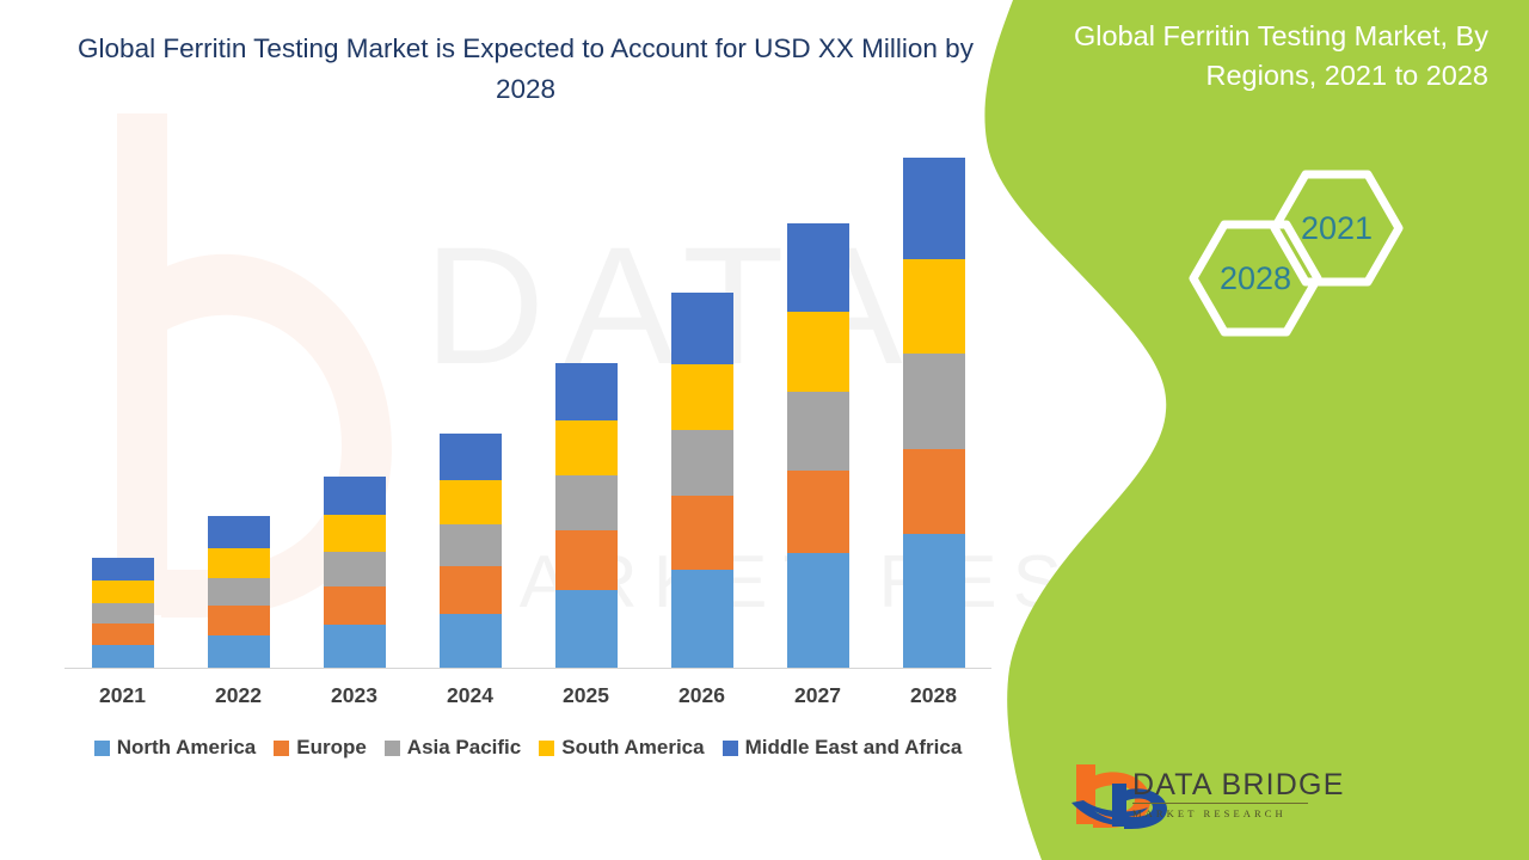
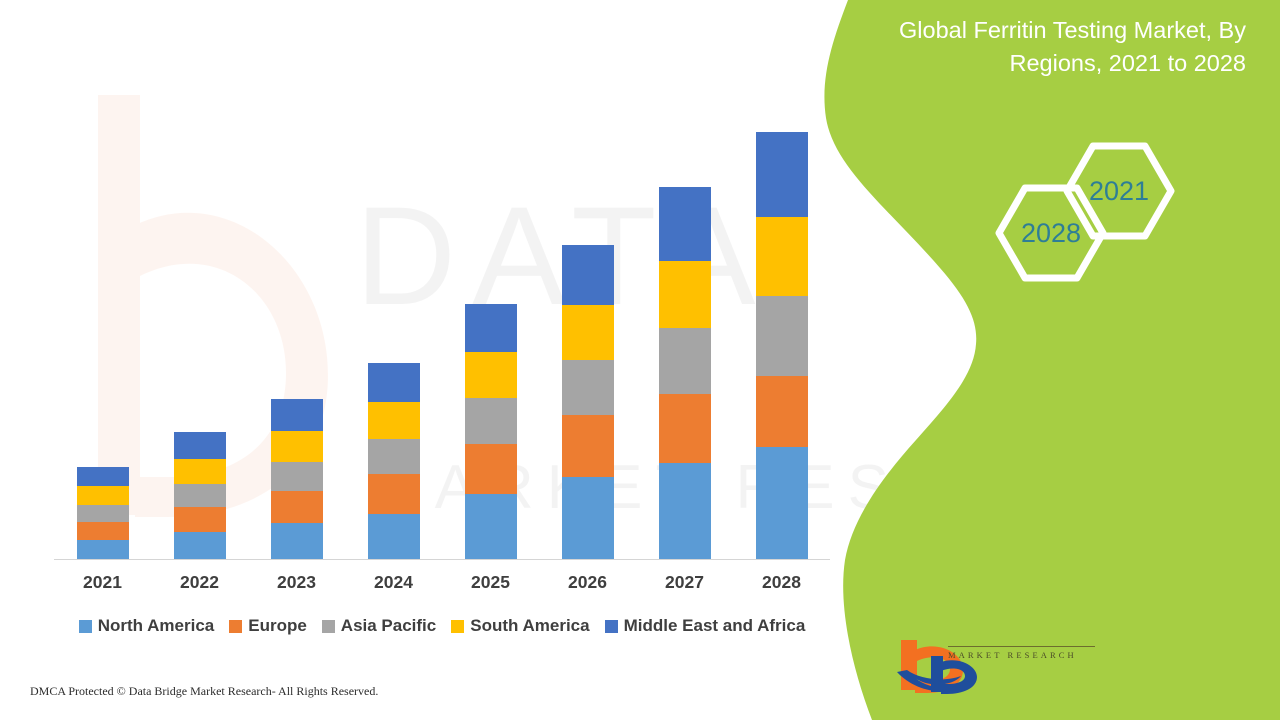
  DATA
- Global Ferritin Testing Market is Expected to Account for USD XX Million by 2028
  2021
  2022
  2023
  2024
  2025
  2026
  2027
  2028
  North America
  Europe
  Asia Pacific
  South America
  Middle East and Africa
+ DMCA Protected © Data Bridge Market Research- All Rights Reserved.
  Global Ferritin Testing Market, By Regions, 2021 to 2028
  2021
  2028
- DATA BRIDGE
  MARKET RESEARCH
